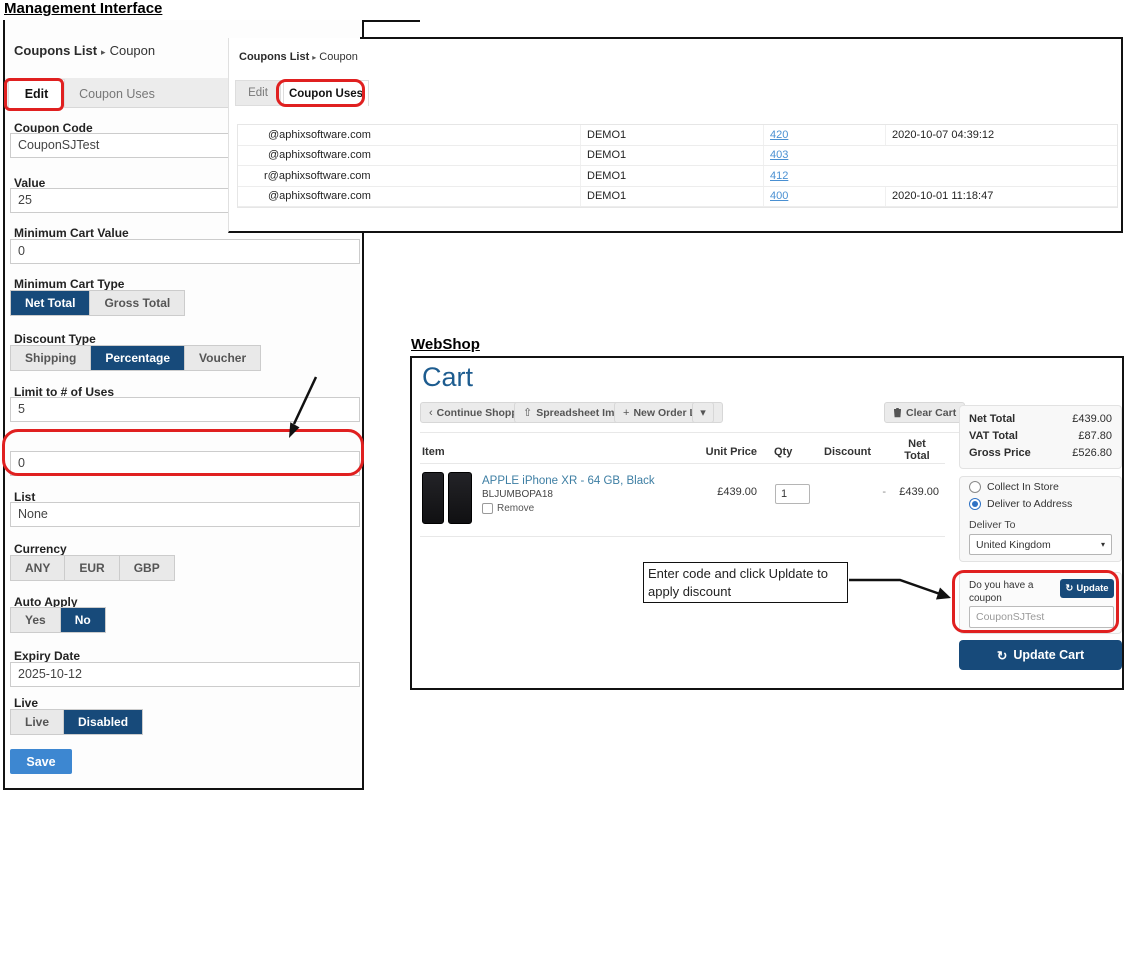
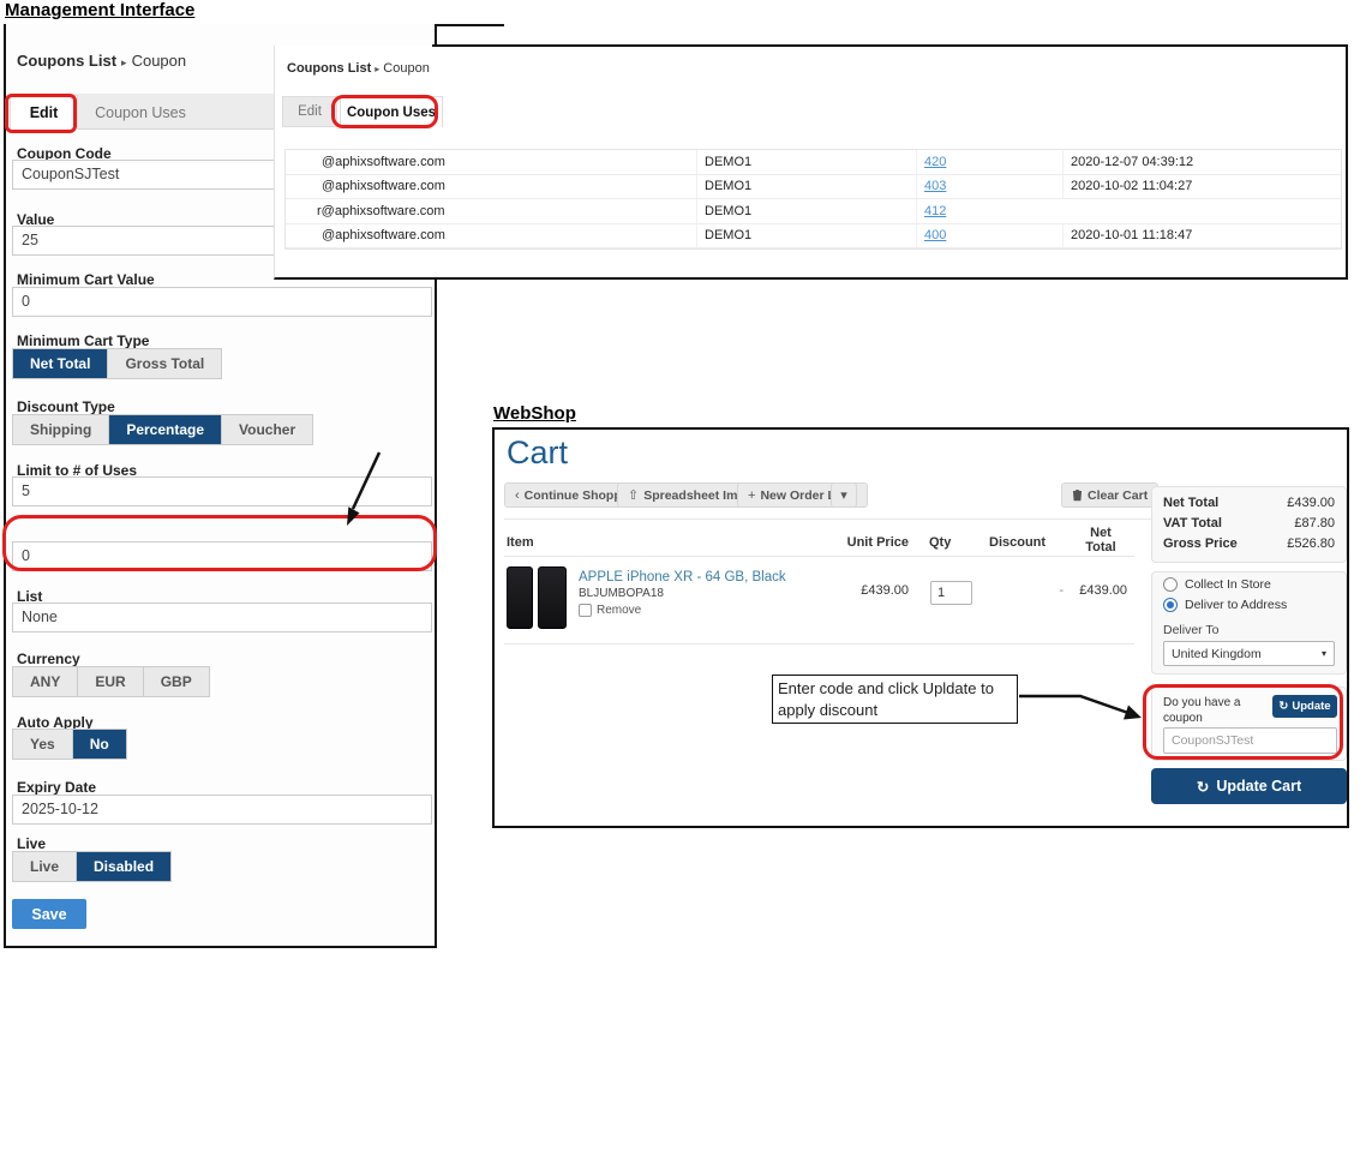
  Management Interface
  WebShop
  Coupons List ▸ Coupon
  Edit
  Coupon Uses
  Coupon Code
  CouponSJTest
  Value
  25
  Minimum Cart Value
  0
  Minimum Cart Type
  Net Total
  Gross Total
  Discount Type
  Shipping
  Percentage
  Voucher
  Limit to # of Uses
  5
  0
  List
  None
  Currency
  ANY
  EUR
  GBP
  Auto Apply
  Yes
  No
  Expiry Date
  2025-10-12
  Live
  Live
  Disabled
  Save
  Coupons List ▸ Coupon
  Edit
  Coupon Uses
  @aphixsoftware.com
  DEMO1
  420
- 2020-10-07 04:39:12
+ 2020-12-07 04:39:12
  @aphixsoftware.com
  DEMO1
  403
+ 2020-10-02 11:04:27
  r@aphixsoftware.com
  DEMO1
  412
  @aphixsoftware.com
  DEMO1
  400
  2020-10-01 11:18:47
  Cart
  ‹
  Continue Shop
  ⇧
  Spreadsheet Im
  +
  ▾
  Clear Cart
  Item
  Unit Price
  Qty
  Discou
  Net
  Total
  APPLE iPhone XR - 64 GB, Black
  BLJUMBOPA18
  Remove
  £439.00
  1
  -
  £439.00
  Net Total
  £439.00
  VAT Total
  £87.80
  Gross Price
  £526.80
  Collect In Store
  Deliver to Address
  Deliver To
  United Kingdom
  ▾
  Do you have a coupon
  ↻
  Update
  CouponSJTest
  ↻
  Update Cart
  Enter code and click Upldate to apply discount
